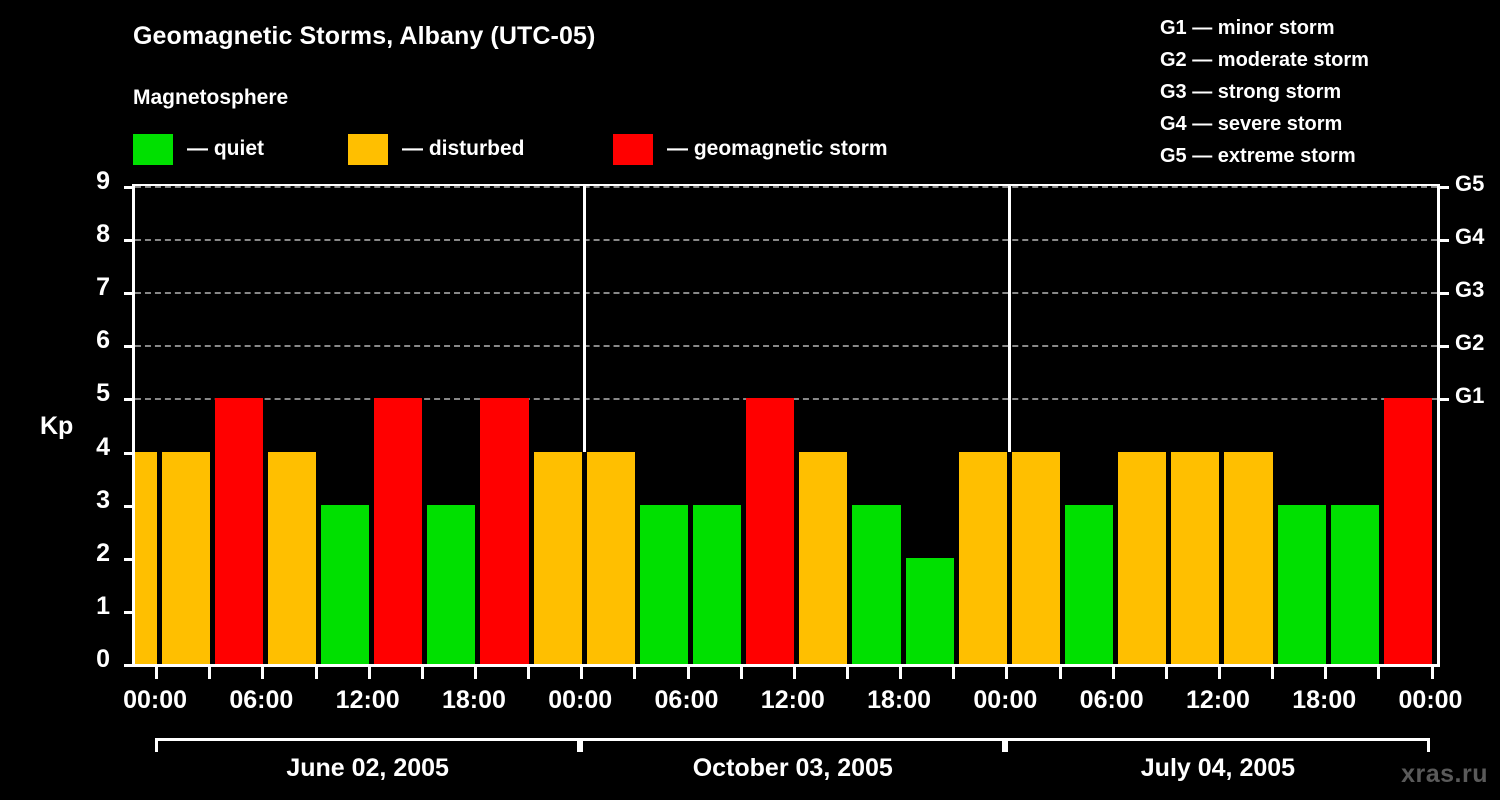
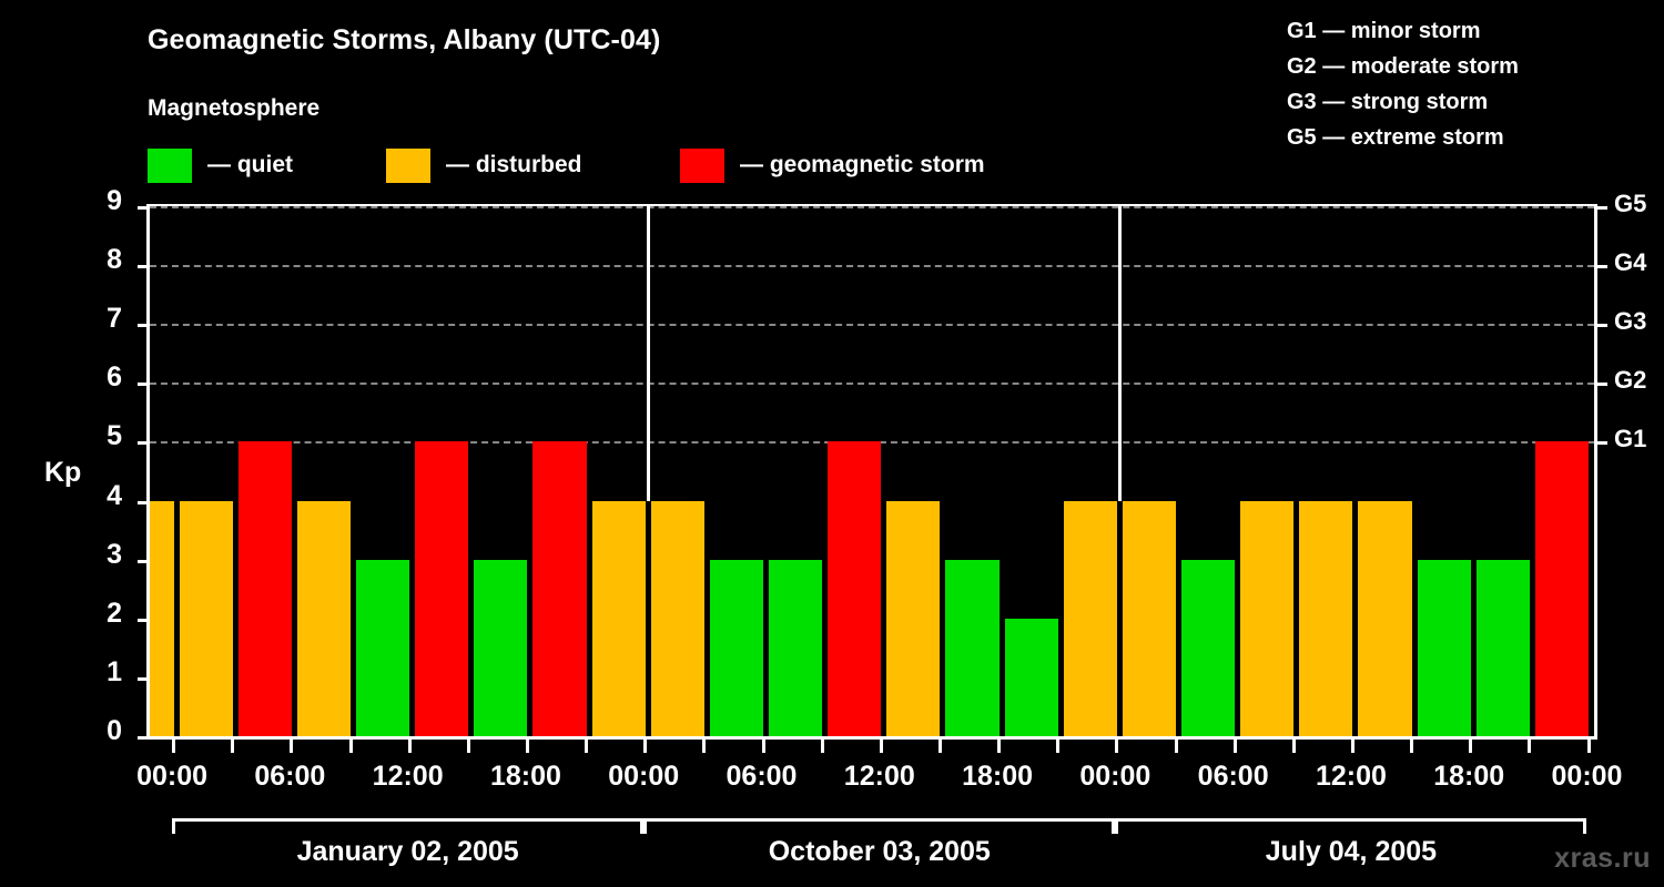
- Geomagnetic Storms, Albany (UTC-05)
+ Geomagnetic Storms, Albany (UTC-04)
  Magnetosphere
  — quiet
  — disturbed
  — geomagnetic storm
  G1 — minor storm
  G2 — moderate storm
  G3 — strong storm
- G4 — severe storm
  G5 — extreme storm
  Kp
  G1
  G2
  G3
  G4
  G5
  0
  1
  2
  3
  4
  5
  6
  7
  8
  9
  00:00
  06:00
  12:00
  18:00
  00:00
  06:00
  12:00
  18:00
  00:00
  06:00
  12:00
  18:00
  00:00
- June 02, 2005
+ January 02, 2005
  October 03, 2005
  July 04, 2005
  xras.ru
